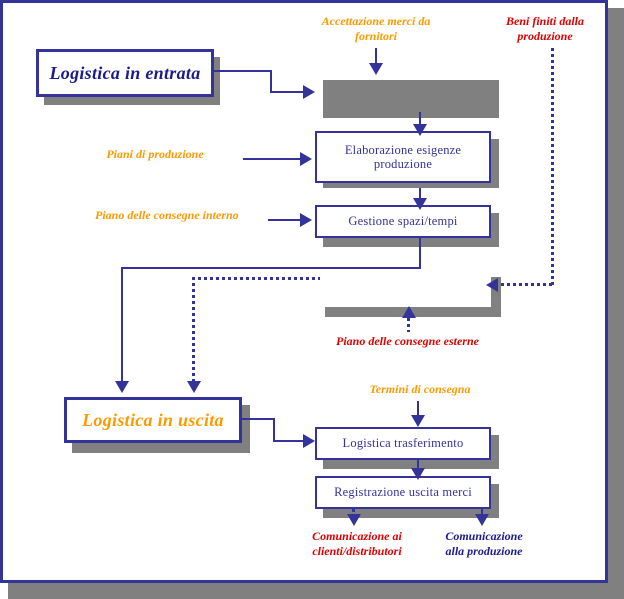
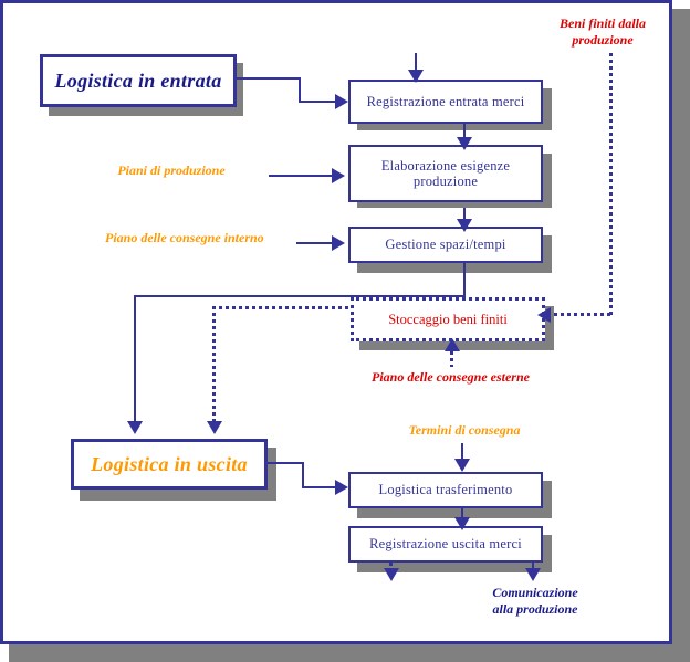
- Accettazione merci da
- fornitori
  Beni finiti dalla
  produzione
  Piani di produzione
  Piano delle consegne interno
  Piano delle consegne esterne
  Termini di consegna
- Comunicazione ai
- clienti/distributori
  Comunicazione
  alla produzione
  Logistica in entrata
+ Registrazione entrata merci
  Elaborazione esigenze
  produzione
  Gestione spazi/tempi
+ Stoccaggio beni finiti
  Logistica in uscita
  Logistica trasferimento
  Registrazione uscita merci
